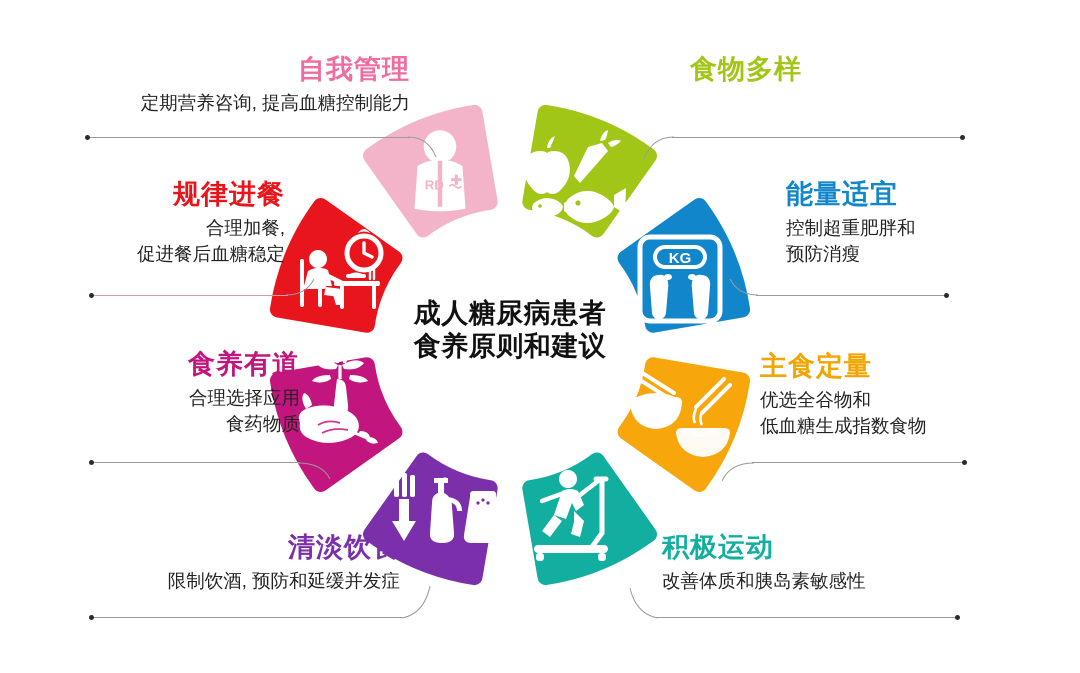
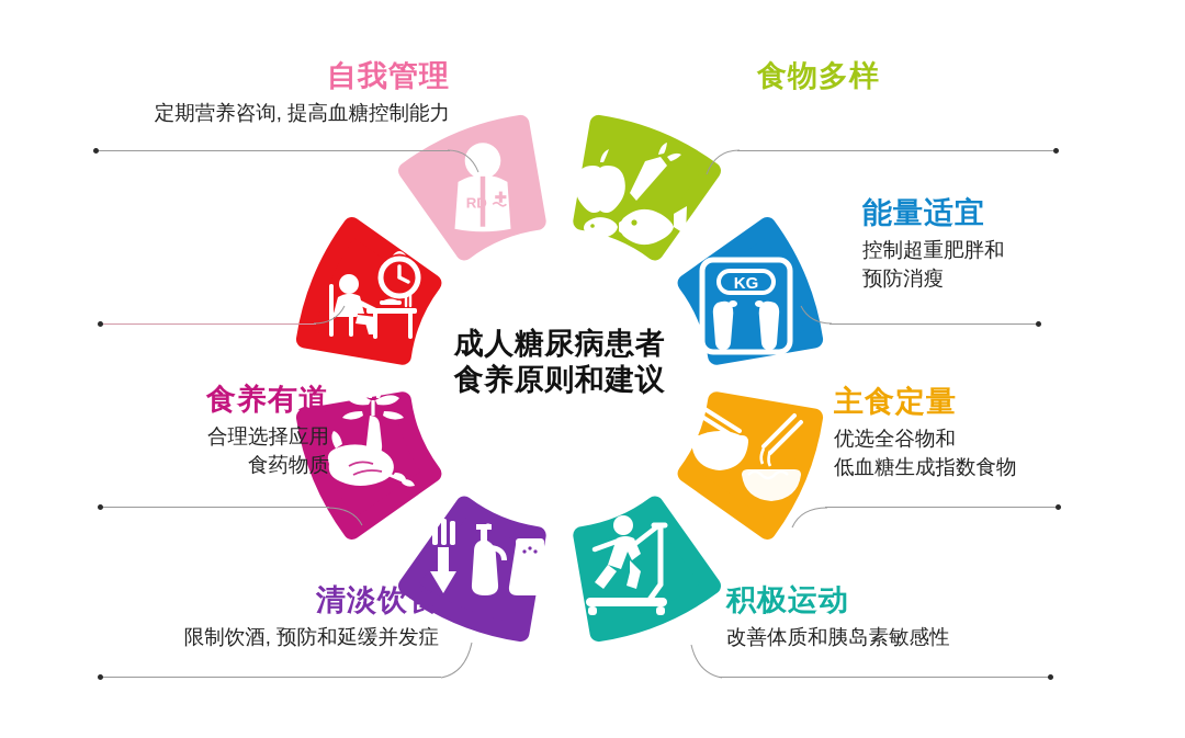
  RD
  KG
  成人糖尿病患者
  食养原则和建议
  自我管理
  定期营养咨询, 提高血糖控制能力
  食物多样
  能量适宜
  控制超重肥胖和
  预防消瘦
  主食定量
  优选全谷物和
  低血糖生成指数食物
  积极运动
  改善体质和胰岛素敏感性
  清淡饮食
  限制饮酒, 预防和延缓并发症
  食养有道
  合理选择应用
  食药物质
- 规律进餐
- 合理加餐,
- 促进餐后血糖稳定
